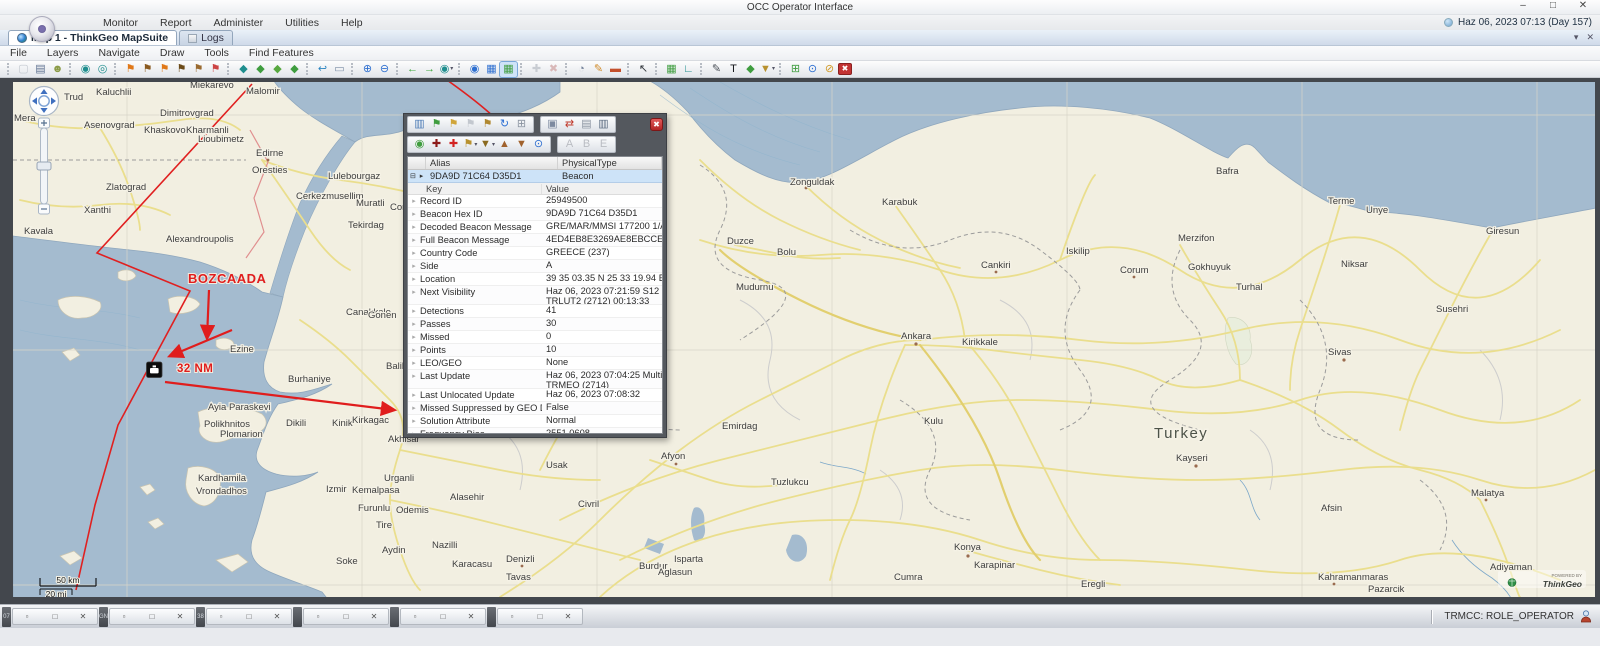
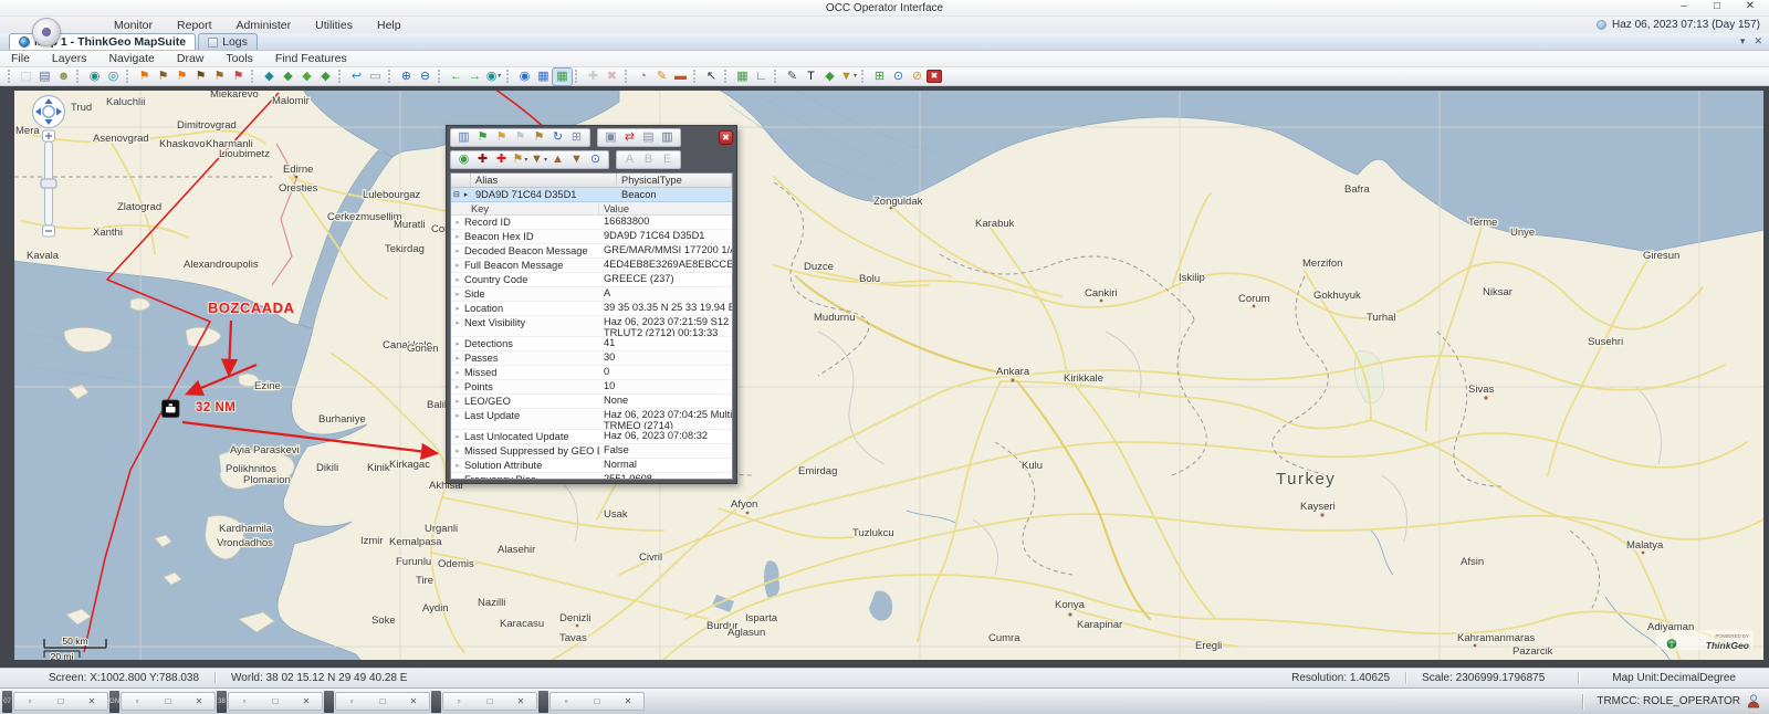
  OCC Operator Interface
  –
  □
  ✕
  Monitor
  Report
  Administer
  Utilities
  Help
  Haz 06, 2023 07:13 (Day 157)
  1 - ThinkGeo MapSuite
  Logs
  ▾
  ✕
  File
  Layers
  Navigate
  Draw
  Tools
  Find Features
  ▢
  ▤
  ☻
  ◉
  ◎
  ⚑
  ⚑
  ⚑
  ⚑
  ⚑
  ⚑
  ◆
  ◆
  ◆
  ◆
  ↩
  ▭
  ⊕
  ⊖
  ←
  →
  ◉
  ◉
  ▦
  ▦
  ✚
  ✖
  ◔
  ✎
  ▬
  ↖
  ▦
  ∟
  ✎
  T
  ◆
  ▼
  ⊞
  ⊙
  ⊘
  ✖
  Mera
  Trud
  Kaluchlii
  Miekarevo
  Malomir
  Asenovgrad
  Dimitrovgrad
  Khaskovo
  Kharmanli
  Lioubimetz
  Edirne
  Oresties
  Zlatograd
  Xanthi
  Kavala
  Alexandroupolis
  Lulebourgaz
  Cerkezmusellim
  Muratli
  Tekirdag
  Canakkale
  Gonen
  Ezine
  Burhaniye
  Ayia Paraskevi
  Polikhnitos
  Plomarion
  Dikili
  Kinik
  Kirkagac
  Akhisar
  Kardhamila
  Vrondadhos
  Izmir
  Kemalpasa
  Urganli
  Alasehir
  Odemis
  Furunlu
  Tire
  Aydin
  Soke
  Nazilli
  Karacasu
  Tavas
  Denizli
  Civril
  Usak
  Zonguldak
  Karabuk
  Duzce
  Bolu
  Mudurnu
  Cankiri
  Iskilip
  Merzifon
  Corum
  Gokhuyuk
  Turhal
  Niksar
  Sivas
  Susehri
  Bafra
  Terme
  Unye
  Giresun
  Ankara
  Kirikkale
  Kulu
  Emirdag
  Afyon
  Tuzlukcu
  Konya
  Cumra
  Karapinar
  Eregli
  Isparta
  Burdur
  Aglasun
  Kayseri
  Turkey
  Malatya
  Afsin
  Kahramanmaras
  Pazarcik
  Adiyaman
  BOZCAADA
  32 NM
  50 km
  20 mi
  ThinkGeo
  ▥
  ⚑
  ⚑
  ⚑
  ⚑
  ↻
  ⊞
  ▣
  ⇄
  ▤
  ▥
  ✖
  ◉
  ✚
  ✚
  ⚑
  ▼
  ▲
  ▼
  ⊙
  A
  B
  E
  Alias
  PhysicalType
  9DA9D 71C64 D35D1
  Beacon
  Key
  Value
  Record ID
- 25949500
+ 16683800
  Beacon Hex ID
  9DA9D 71C64 D35D1
  Decoded Beacon Message
  GRE/MAR/MMSI 177200 1/
  Full Beacon Message
  Country Code
  GREECE (237)
  Side
  A
  Location
  39 35 03.35 N 25 33 19.94 E
  Next Visibility
  Haz 06, 2023 07:21:59 S12
  TRLUT2 (2712) 00:13:33
  Detections
  41
  Passes
  30
  Missed
  0
  Points
  10
  LEO/GEO
  None
  Last Update
  Haz 06, 2023 07:04:25 Multi
  TRMEO (2714)
  Last Unlocated Update
  Haz 06, 2023 07:08:32
  False
  Solution Attribute
  Normal
+ Screen: X:1002.800 Y:788.038
+ World: 38 02 15.12 N 29 49 40.28 E
+ Resolution: 1.40625
+ Scale: 2306999.1796875
+ Map Unit:DecimalDegree
  ▫
  □
  ✕
  ▫
  □
  ✕
  ▫
  □
  ✕
  ▫
  □
  ✕
  ▫
  □
  ✕
  ▫
  □
  ✕
  TRMCC: ROLE_OPERATOR
